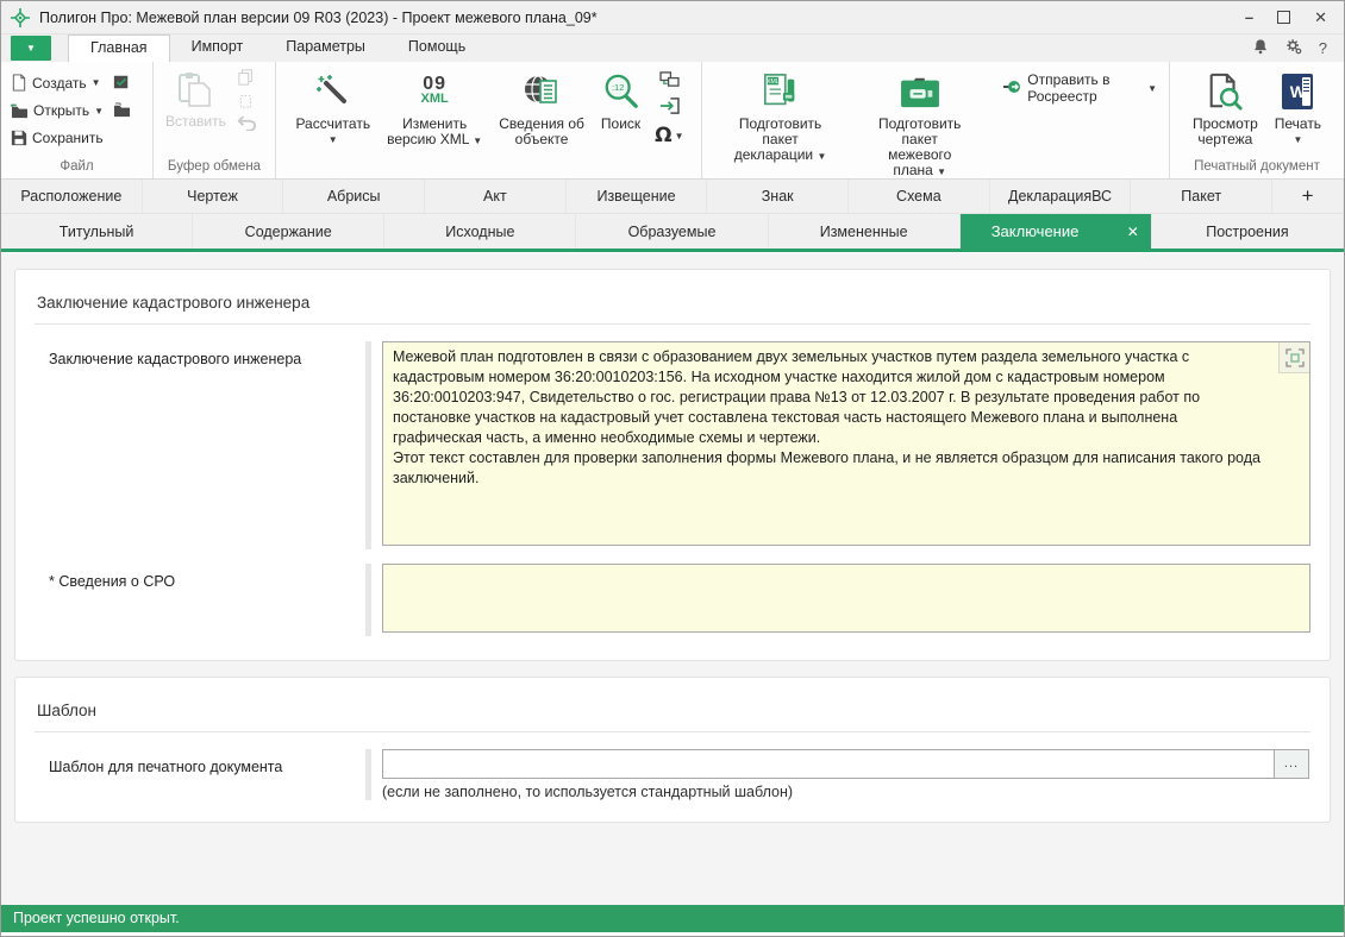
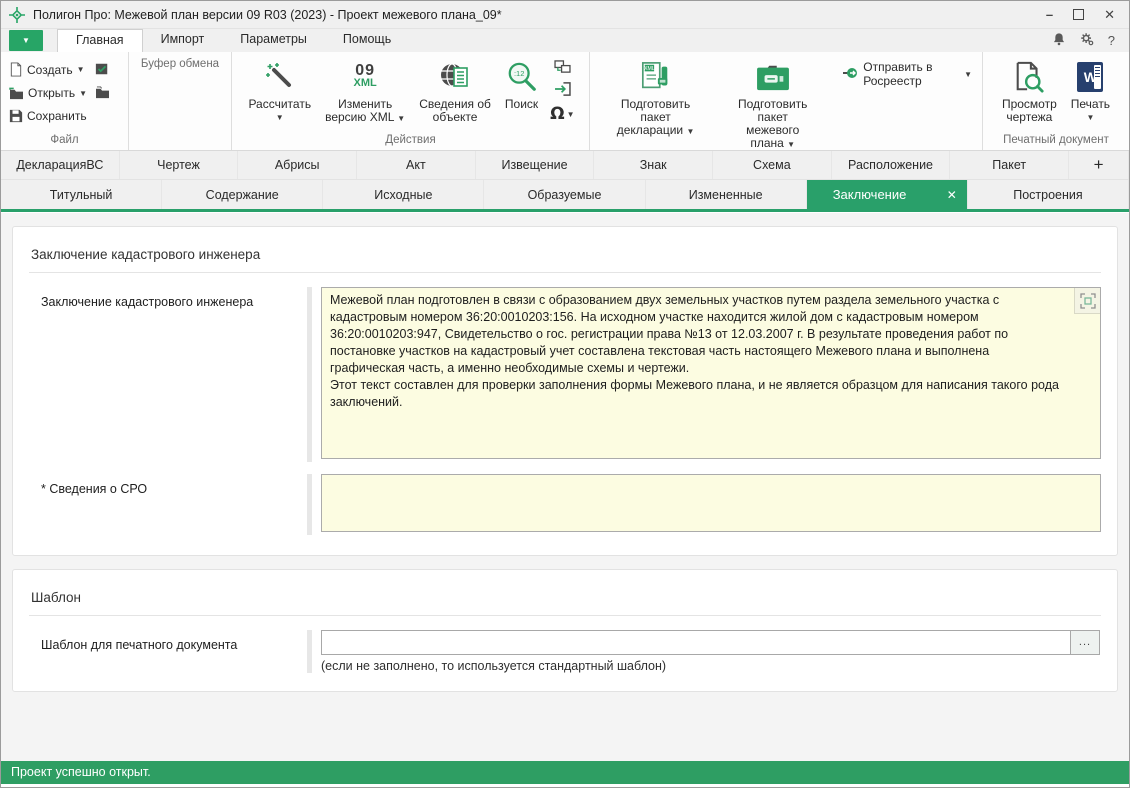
  Полигон Про: Межевой план версии 09 R03 (2023) - Проект межевого плана_09*
  –
  ✕
  ▼
  Главная
  Импорт
  Параметры
  Помощь
  ?
  Создать
  ▼
  Открыть
  ▼
  Сохранить
  Файл
- Вставить
  Буфер обмена
  Рассчитать
  ▼
  09
  XML
  Изменить
  версию XML ▼
  Сведения об
  объекте
  :12
  Поиск
  Ω
  ▼
+ Действия
  Подготовить пакет
  декларации ▼
  Подготовить пакет
  межевого плана ▼
  Отправить в Росреестр
  ▼
  Просмотр
  чертежа
  W
  Печать
  ▼
  Печатный документ
- Расположение
+ ДекларацияВС
  Чертеж
  Абрисы
  Акт
  Извещение
  Знак
  Схема
- ДекларацияВС
+ Расположение
  Пакет
  +
  Титульный
  Содержание
  Исходные
  Образуемые
  Измененные
  Заключение
  ✕
  Построения
  Заключение кадастрового инженера
  Заключение кадастрового инженера
  * Сведения о СРО
  Шаблон
  Шаблон для печатного документа
  ...
  (если не заполнено, то используется стандартный шаблон)
  Проект успешно открыт.
